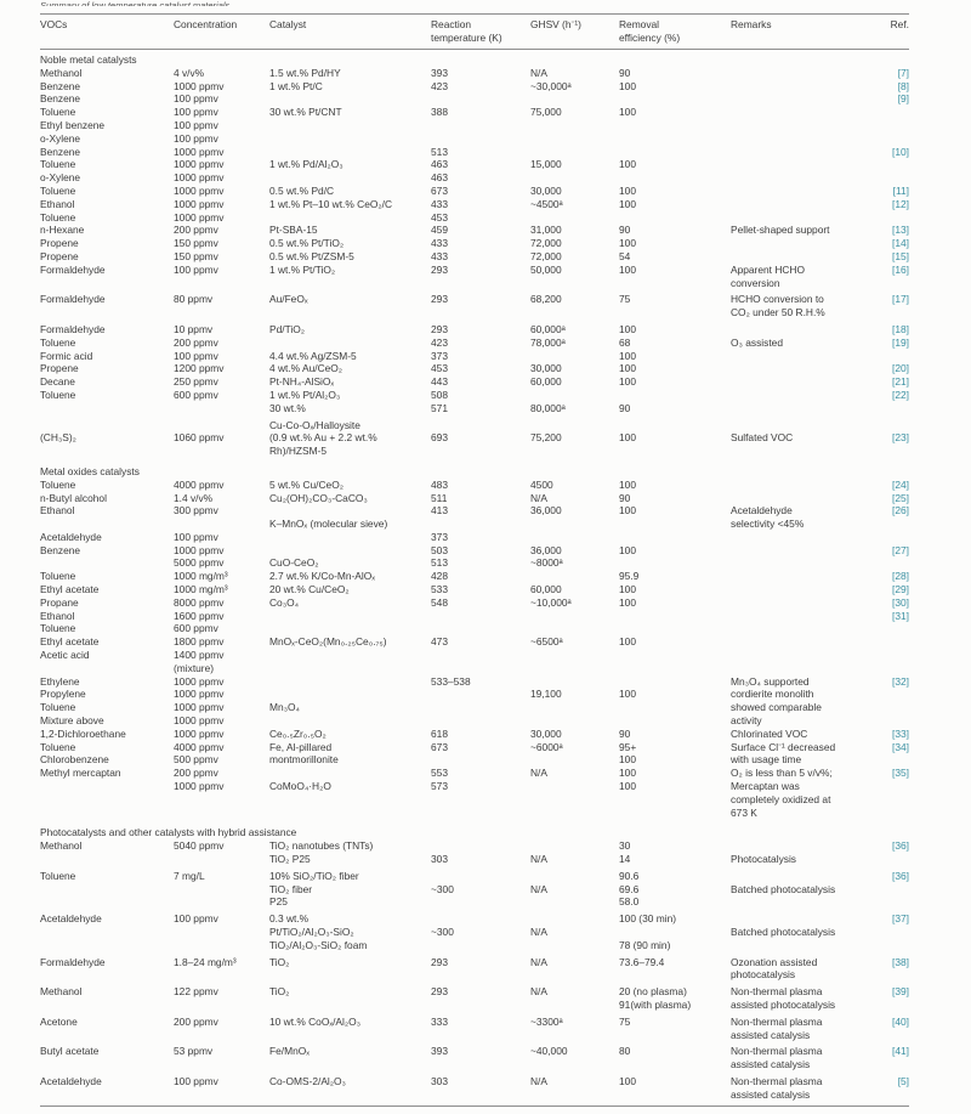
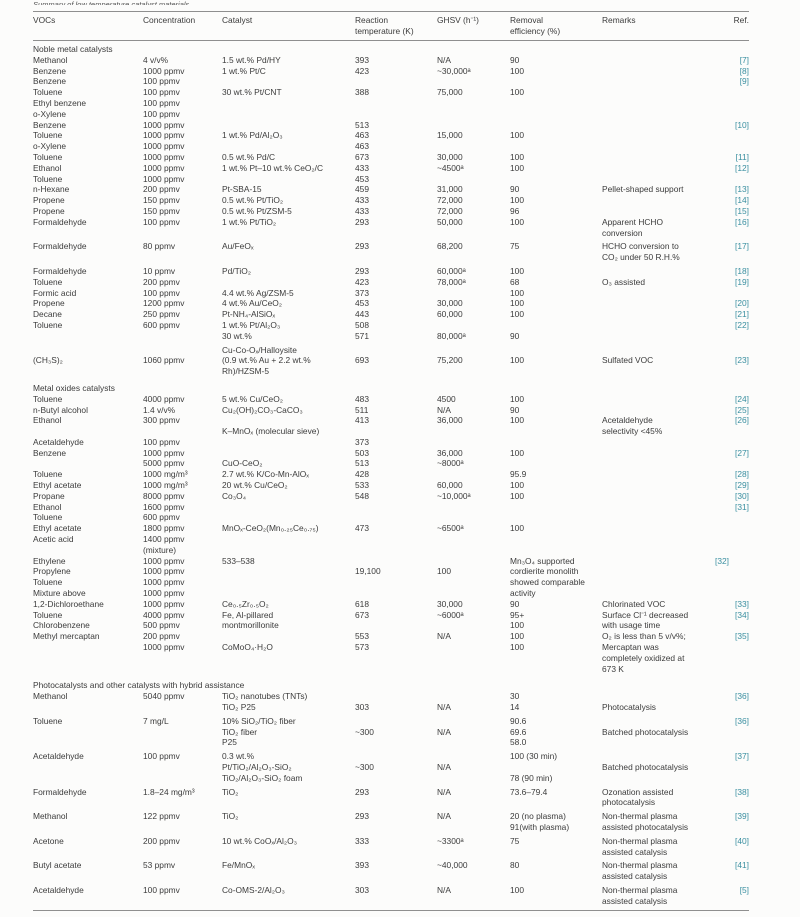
  Summary of low temperature catalyst materials.
  VOCs
  Concentration
  Catalyst
  Reaction
  temperature (K)
  GHSV (h⁻¹)
  Removal
  efficiency (%)
  Remarks
  Ref.
  Noble metal catalysts
  Methanol
  4 v/v%
  1.5 wt.% Pd/HY
  393
  N/A
  90
  [7]
  Benzene
  1000 ppmv
  1 wt.% Pt/C
  423
  ~30,000ᵃ
  100
  [8]
  Benzene
  Toluene
  Ethyl benzene
  o-Xylene
  100 ppmv
  100 ppmv
  100 ppmv
  100 ppmv
  30 wt.% Pt/CNT
  388
  75,000
  100
  [9]
  Benzene
  Toluene
  o-Xylene
  1000 ppmv
  1000 ppmv
  1000 ppmv
  1 wt.% Pd/Al₂O₃
  513
  463
  463
  15,000
  100
  [10]
  Toluene
  1000 ppmv
  0.5 wt.% Pd/C
  673
  30,000
  100
  [11]
  Ethanol
  Toluene
  1000 ppmv
  1000 ppmv
  1 wt.% Pt–10 wt.% CeO₂/C
  433
  453
  ~4500ᵃ
  100
  [12]
  n-Hexane
  200 ppmv
  Pt-SBA-15
  459
  31,000
  90
  Pellet-shaped support
  [13]
  Propene
  150 ppmv
  0.5 wt.% Pt/TiO₂
  433
  72,000
  100
  [14]
  Propene
  150 ppmv
  0.5 wt.% Pt/ZSM-5
  433
  72,000
- 54
+ 96
  [15]
  Formaldehyde
  100 ppmv
  1 wt.% Pt/TiO₂
  293
  50,000
  100
  Apparent HCHO
  conversion
  [16]
  Formaldehyde
  80 ppmv
  Au/FeOₓ
  293
  68,200
  75
  HCHO conversion to
  CO₂ under 50 R.H.%
  [17]
  Formaldehyde
  10 ppmv
  Pd/TiO₂
  293
  60,000ᵃ
  100
  [18]
  Toluene
  Formic acid
  200 ppmv
  100 ppmv
  4.4 wt.% Ag/ZSM-5
  423
  373
  78,000ᵃ
  68
  100
  O₃ assisted
  [19]
  Propene
  1200 ppmv
  4 wt.% Au/CeO₂
  453
  30,000
  100
  [20]
  Decane
  250 ppmv
  Pt-NH₄-AlSiOₓ
  443
  60,000
  100
  [21]
  Toluene
  600 ppmv
  1 wt.% Pt/Al₂O₃
  30 wt.%
  508
  571
  80,000ᵃ
  90
  [22]
  (CH₃S)₂
  1060 ppmv
  Cu-Co-Oₓ/Halloysite
  (0.9 wt.% Au + 2.2 wt.%
  Rh)/HZSM-5
  693
  75,200
  100
  Sulfated VOC
  [23]
  Metal oxides catalysts
  Toluene
  4000 ppmv
  5 wt.% Cu/CeO₂
  483
  4500
  100
  [24]
  n-Butyl alcohol
  1.4 v/v%
  Cu₂(OH)₂CO₃-CaCO₃
  511
  N/A
  90
  [25]
  Ethanol
  Acetaldehyde
  300 ppmv
  100 ppmv
  K–MnOₓ (molecular sieve)
  413
  373
  36,000
  100
  Acetaldehyde
  selectivity <45%
  [26]
  Benzene
  1000 ppmv
  5000 ppmv
  CuO-CeO₂
  503
  513
  36,000
  ~8000ᵃ
  100
  [27]
  Toluene
  1000 mg/m³
  2.7 wt.% K/Co-Mn-AlOₓ
  428
  95.9
  [28]
  Ethyl acetate
  1000 mg/m³
  20 wt.% Cu/CeO₂
  533
  60,000
  100
  [29]
  Propane
  8000 ppmv
  Co₃O₄
  548
  ~10,000ᵃ
  100
  [30]
  Ethanol
  Toluene
  Ethyl acetate
  Acetic acid
  1600 ppmv
  600 ppmv
  1800 ppmv
  1400 ppmv
  (mixture)
  MnOₓ-CeO₂(Mn₀.₂₅Ce₀.₇₅)
  473
  ~6500ᵃ
  100
  [31]
  Ethylene
  Propylene
  Toluene
  Mixture above
  1000 ppmv
  1000 ppmv
  1000 ppmv
  1000 ppmv
- Mn₃O₄
  533–538
  19,100
  100
  Mn₃O₄ supported
  cordierite monolith
  showed comparable
  activity
  [32]
  1,2-Dichloroethane
  1000 ppmv
  Ce₀.₅Zr₀.₅O₂
  618
  30,000
  90
  Chlorinated VOC
  [33]
  Toluene
  Chlorobenzene
  4000 ppmv
  500 ppmv
  Fe, Al-pillared
  montmorillonite
  673
  ~6000ᵃ
  95+
  100
  Surface Cl⁻¹ decreased
  with usage time
  [34]
  Methyl mercaptan
  200 ppmv
  1000 ppmv
  CoMoO₄·H₂O
  553
  573
  N/A
  100
  100
  O₂ is less than 5 v/v%;
  Mercaptan was
  completely oxidized at
  673 K
  [35]
  Photocatalysts and other catalysts with hybrid assistance
  Methanol
  5040 ppmv
  TiO₂ nanotubes (TNTs)
  TiO₂ P25
  303
  N/A
  30
  14
  Photocatalysis
  [36]
  Toluene
  7 mg/L
  10% SiO₂/TiO₂ fiber
  TiO₂ fiber
  P25
  ~300
  N/A
  90.6
  69.6
  58.0
  Batched photocatalysis
  [36]
  Acetaldehyde
  100 ppmv
  0.3 wt.%
  Pt/TiO₂/Al₂O₃-SiO₂
  TiO₂/Al₂O₃-SiO₂ foam
  ~300
  N/A
  100 (30 min)
  78 (90 min)
  Batched photocatalysis
  [37]
  Formaldehyde
  1.8–24 mg/m³
  TiO₂
  293
  N/A
  73.6–79.4
  Ozonation assisted
  photocatalysis
  [38]
  Methanol
  122 ppmv
  TiO₂
  293
  N/A
  20 (no plasma)
  91(with plasma)
  Non-thermal plasma
  assisted photocatalysis
  [39]
  Acetone
  200 ppmv
  10 wt.% CoOₓ/Al₂O₃
  333
  ~3300ᵃ
  75
  Non-thermal plasma
  assisted catalysis
  [40]
  Butyl acetate
  53 ppmv
  Fe/MnOₓ
  393
  ~40,000
  80
  Non-thermal plasma
  assisted catalysis
  [41]
  Acetaldehyde
  100 ppmv
  Co-OMS-2/Al₂O₃
  303
  N/A
  100
  Non-thermal plasma
  assisted catalysis
  [5]
